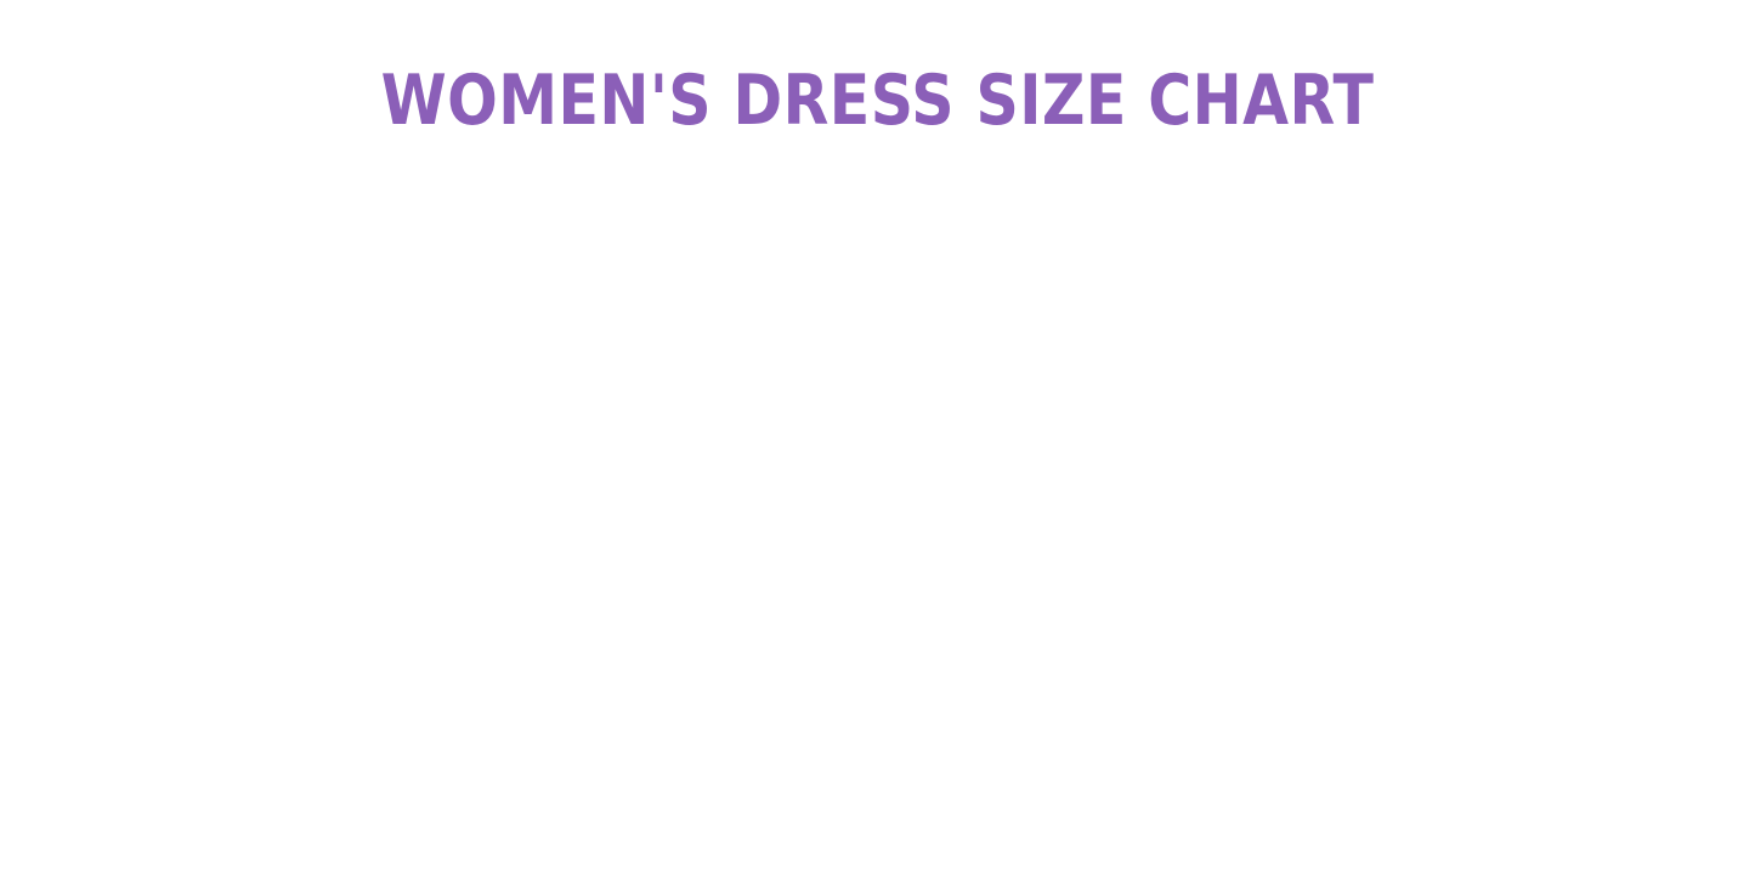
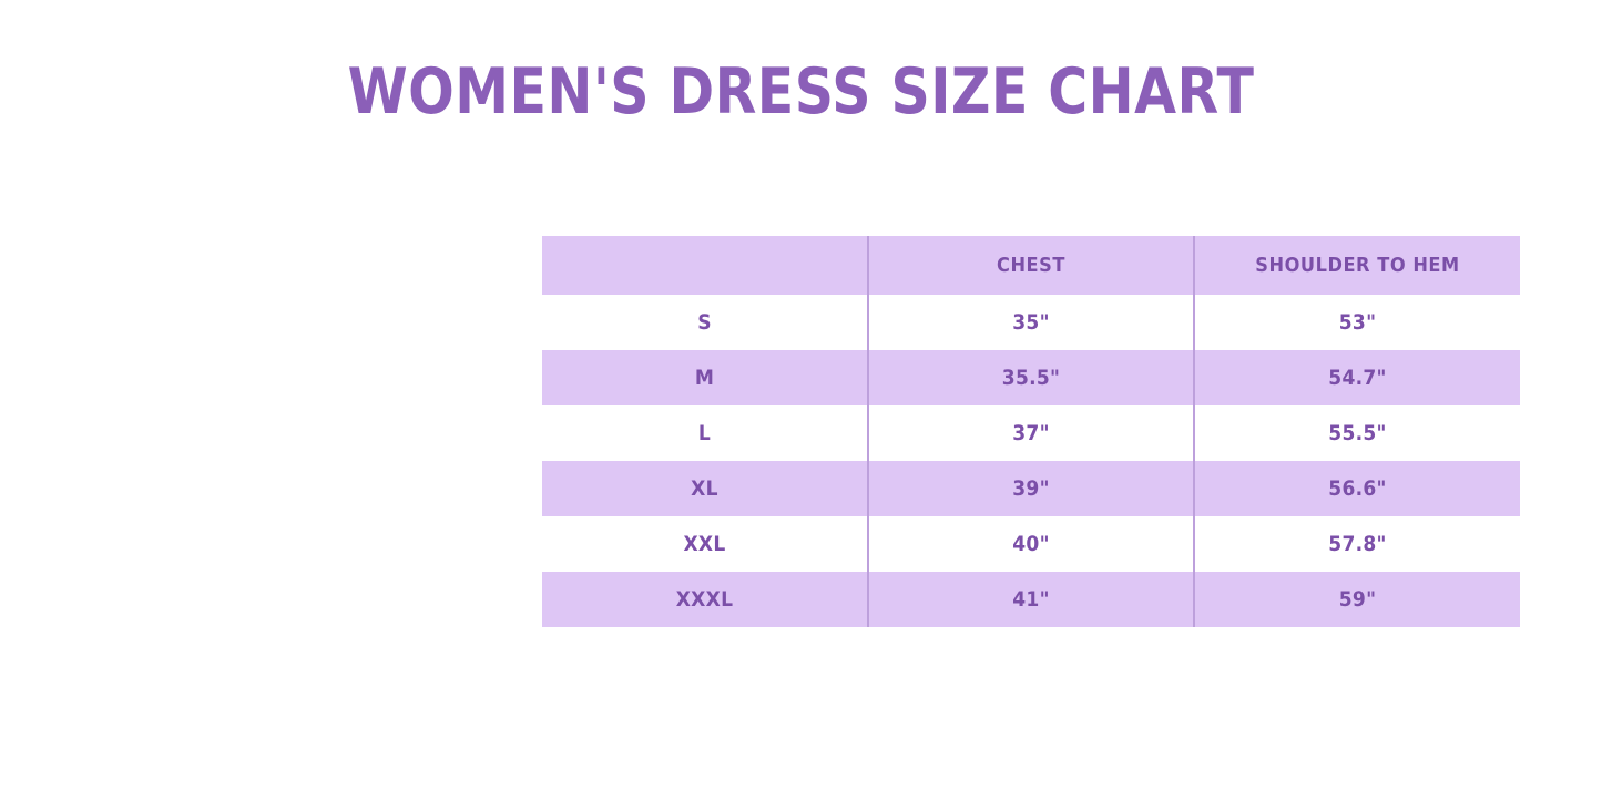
  WOMEN'S DRESS SIZE CHART
+ 	CHEST	SHOULDER TO HEM
+ S	35"	53"
+ M	35.5"	54.7"
+ L	37"	55.5"
+ XL	39"	56.6"
+ XXL	40"	57.8"
+ XXXL	41"	59"
